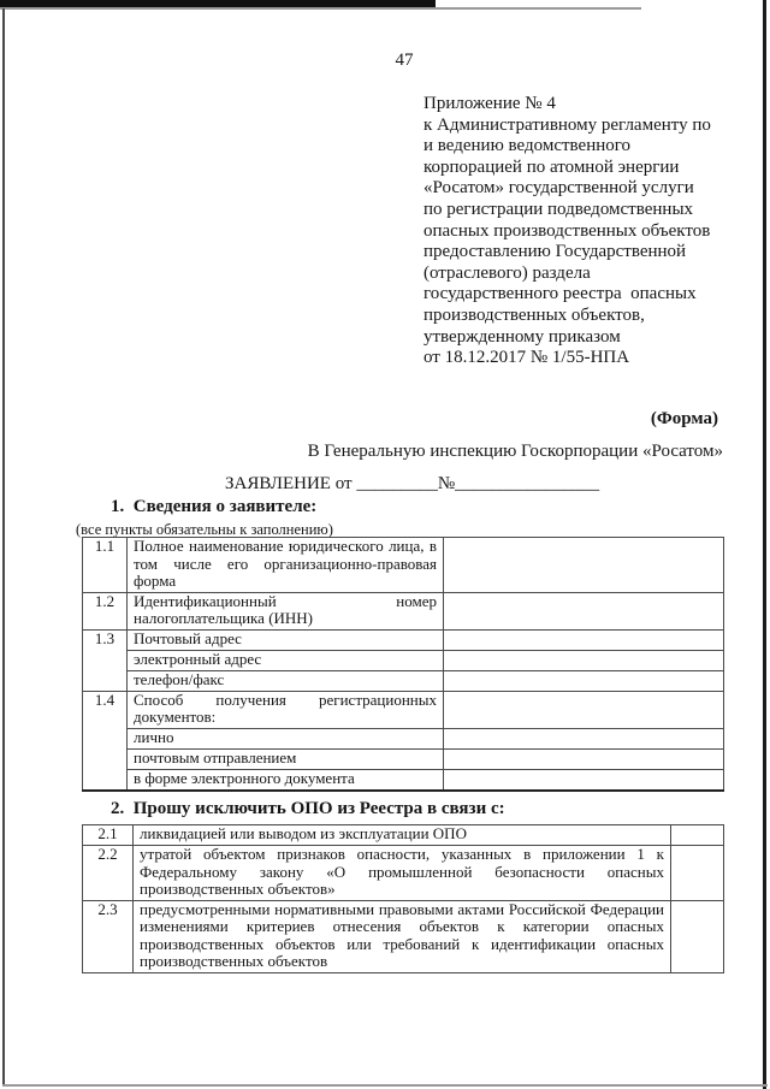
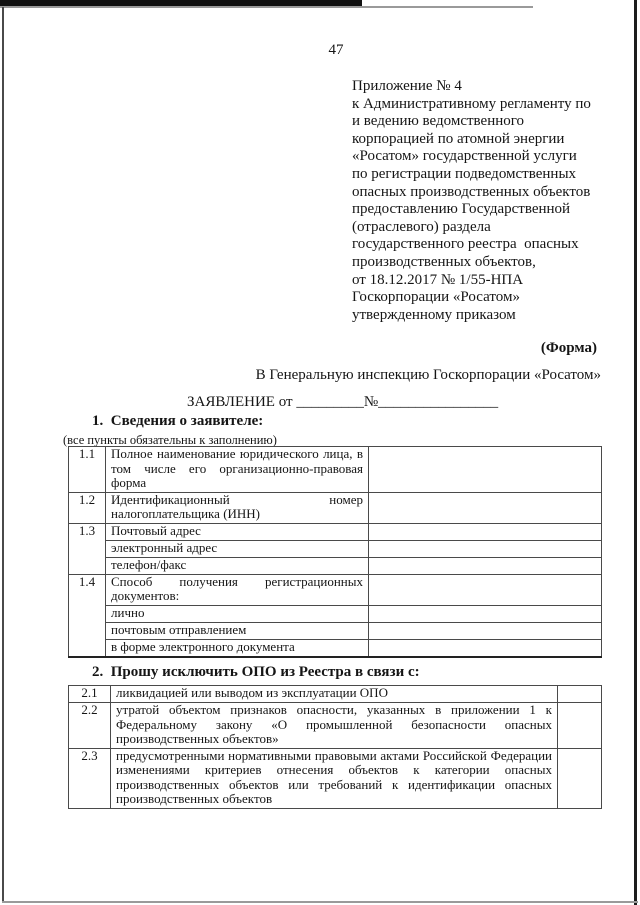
  47
  Приложение № 4
  к Административному регламенту по
  и ведению ведомственного
  корпорацией по атомной энергии
  «Росатом» государственной услуги
  по регистрации подведомственных
  опасных производственных объектов
  предоставлению Государственной
  (отраслевого) раздела
  государственного реестра опасных
  производственных объектов,
- утвержденному приказом
+ от 18.12.2017 № 1/55-НПА
+ Госкорпорации «Росатом»
- от 18.12.2017 № 1/55-НПА
+ утвержденному приказом
  (Форма)
  В Генеральную инспекцию Госкорпорации «Росатом»
  ЗАЯВЛЕНИЕ от _________№________________
  1. Сведения о заявителе:
  (все пункты обязательны к заполнению)
  1.1	Полное наименование юридического лица, в том числе его организационно-правовая форма
  1.2	Идентификационный номер налогоплательщика (ИНН)
  1.3	Почтовый адрес
  электронный адрес
  телефон/факс
  1.4	Способ получения регистрационных документов:
  лично
  почтовым отправлением
  в форме электронного документа
  2. Прошу исключить ОПО из Реестра в связи с:
  2.1	ликвидацией или выводом из эксплуатации ОПО
  2.2	утратой объектом признаков опасности, указанных в приложении 1 к Федеральному закону «О промышленной безопасности опасных производственных объектов»
  2.3	предусмотренными нормативными правовыми актами Российской Федерации изменениями критериев отнесения объектов к категории опасных производственных объектов или требований к идентификации опасных производственных объектов
